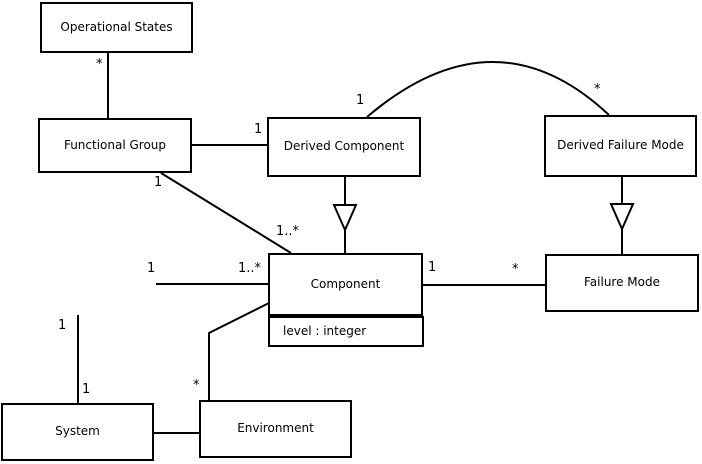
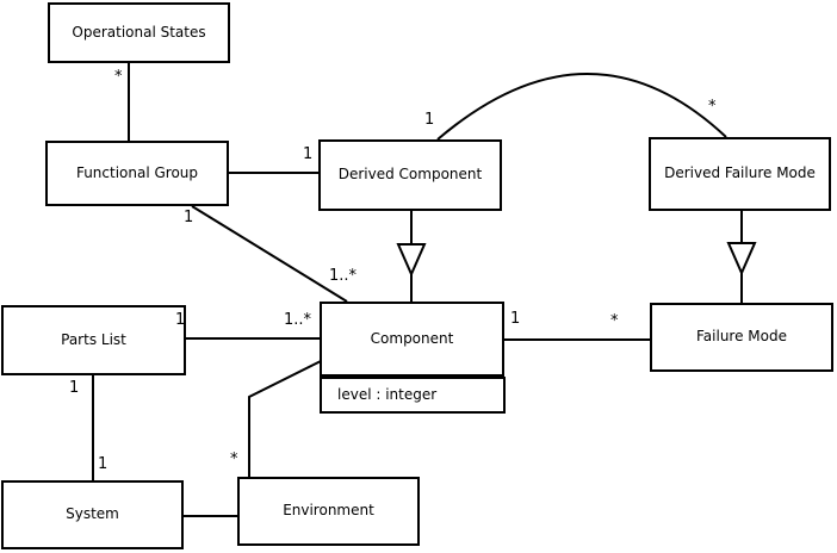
  Operational States
  Functional Group
  Derived Component
  Derived Failure Mode
+ Parts List
  Component
  level : integer
  Failure Mode
  System
  Environment
  *
  1
  1
  1
  *
  1..*
  1..*
  1
  1
  *
  1
  1
  *
